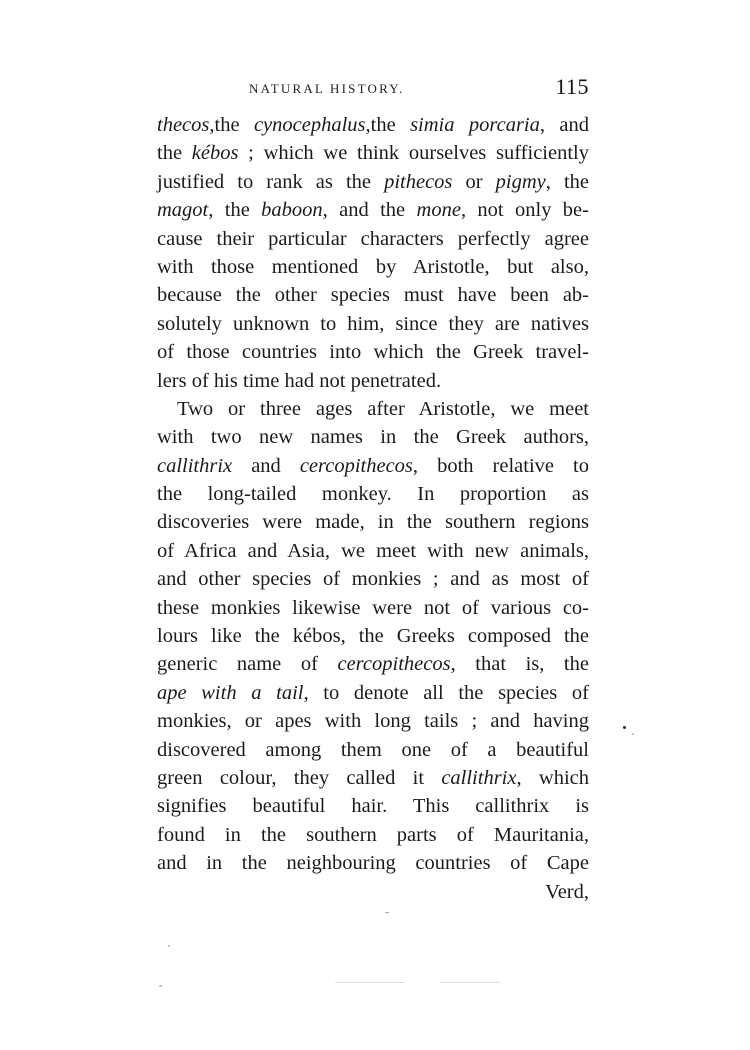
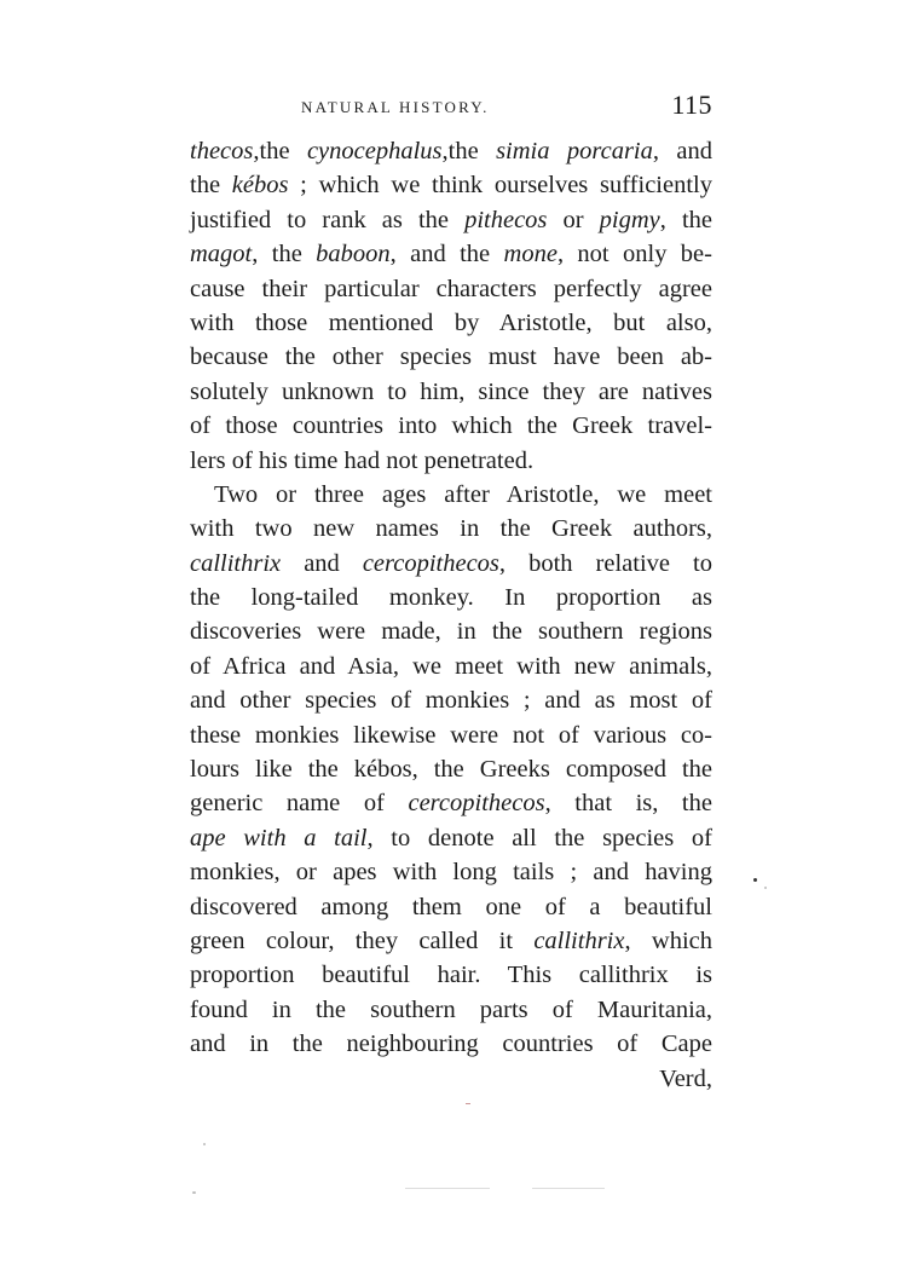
  NATURAL HISTORY.
  115
  thecos,the cynocephalus,the simia porcaria, and
  the kébos ; which we think ourselves sufficiently
  justified to rank as the pithecos or pigmy, the
  magot, the baboon, and the mone, not only be-
  cause their particular characters perfectly agree
  with those mentioned by Aristotle, but also,
  because the other species must have been ab-
  solutely unknown to him, since they are natives
  of those countries into which the Greek travel-
  lers of his time had not penetrated.
  Two or three ages after Aristotle, we meet
  with two new names in the Greek authors,
  callithrix and cercopithecos, both relative to
  the long-tailed monkey. In proportion as
  discoveries were made, in the southern regions
  of Africa and Asia, we meet with new animals,
  and other species of monkies ; and as most of
  these monkies likewise were not of various co-
  lours like the kébos, the Greeks composed the
  generic name of cercopithecos, that is, the
  ape with a tail, to denote all the species of
  monkies, or apes with long tails ; and having
  discovered among them one of a beautiful
  green colour, they called it callithrix, which
- signifies beautiful hair. This callithrix is
+ proportion beautiful hair. This callithrix is
  found in the southern parts of Mauritania,
  and in the neighbouring countries of Cape
  Verd,
